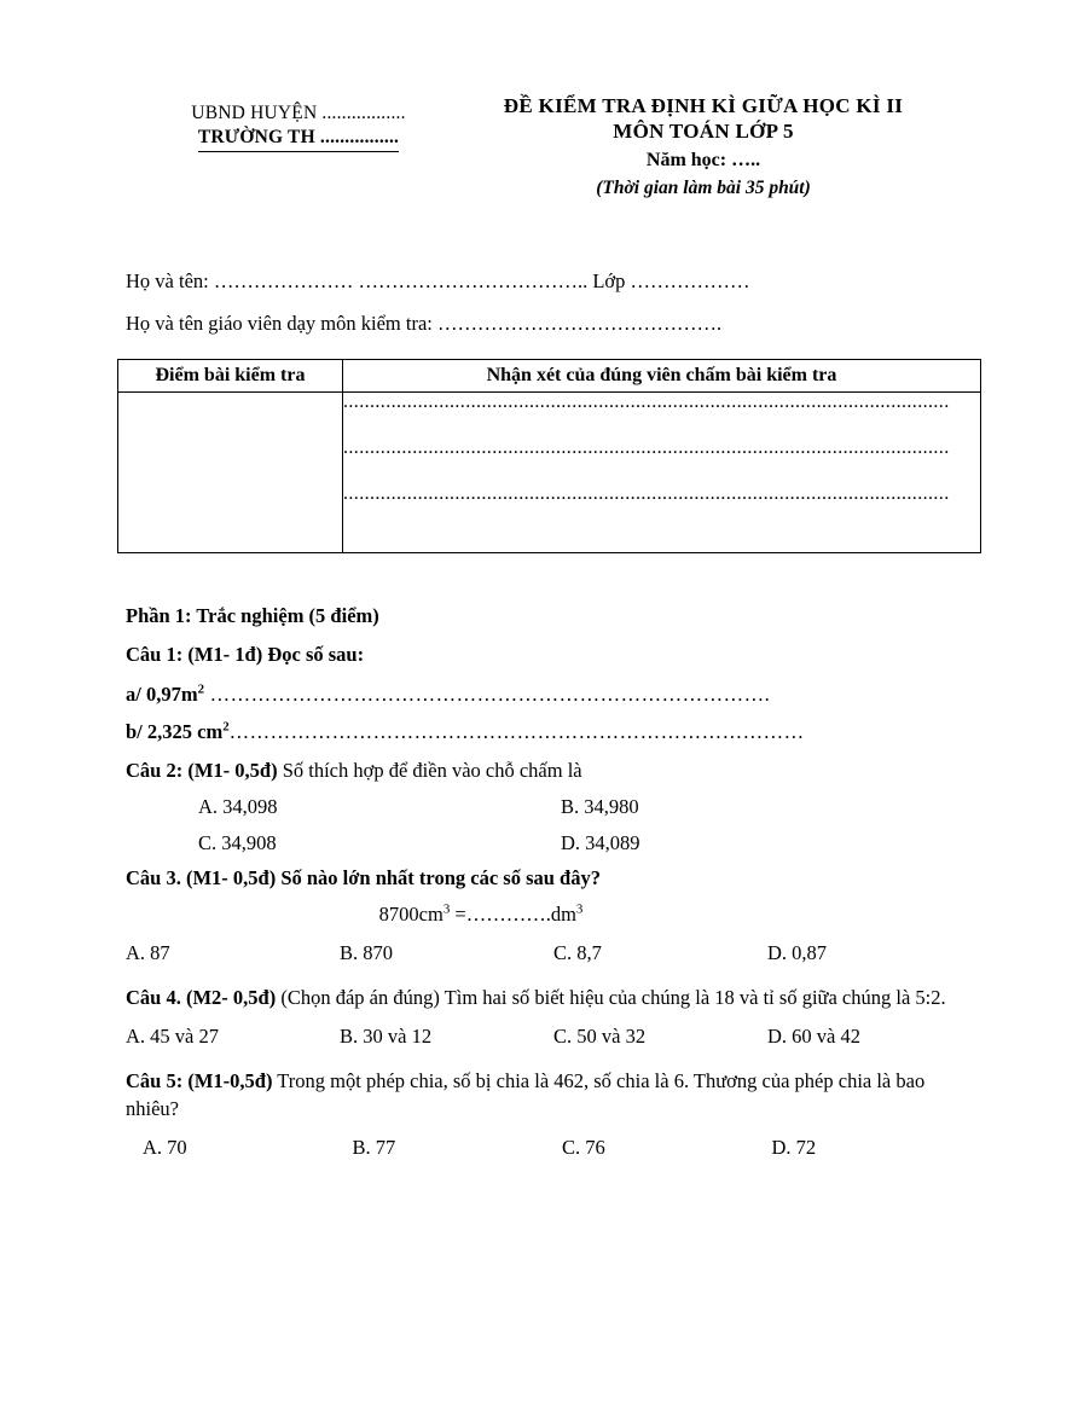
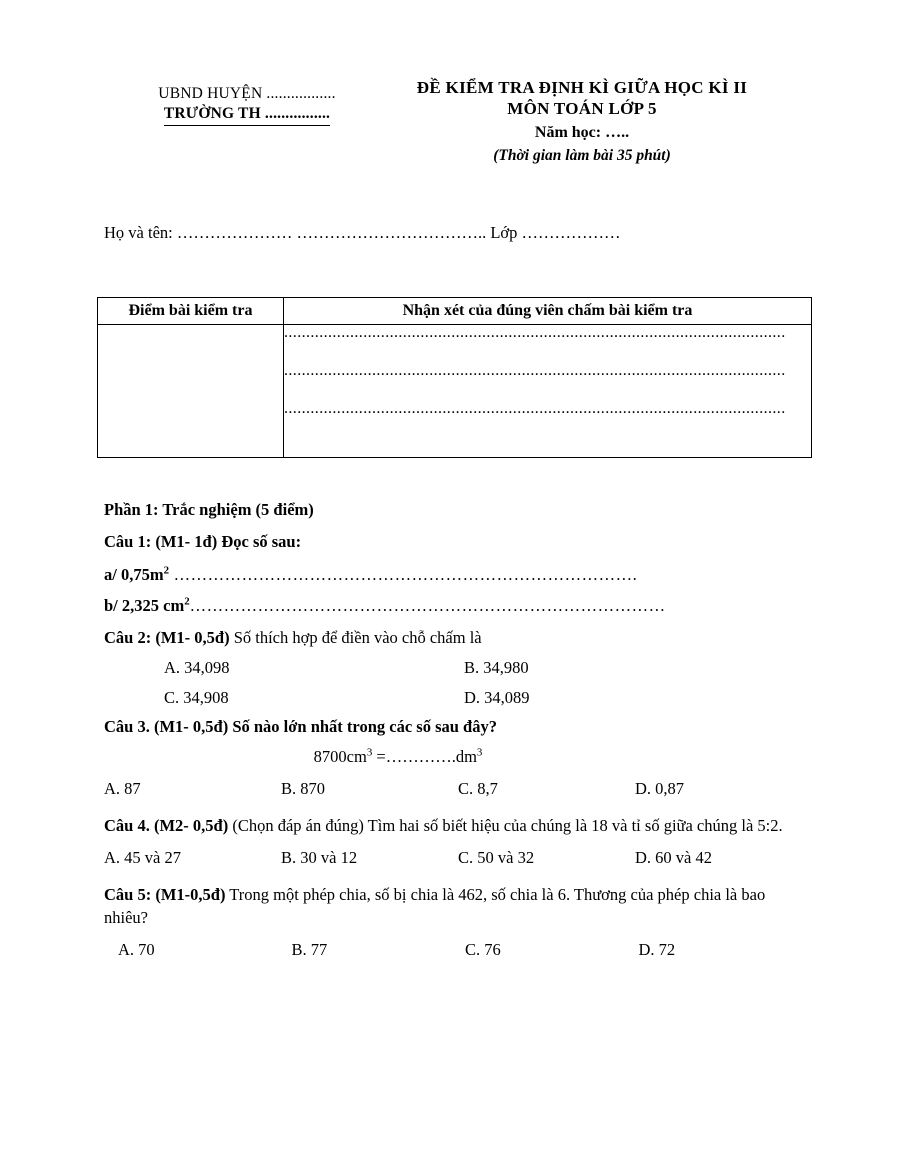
  UBND HUYỆN .................
  TRƯỜNG TH ................
  ĐỀ KIỂM TRA ĐỊNH KÌ GIỮA HỌC KÌ II
  MÔN TOÁN LỚP 5
  Năm học: …..
  (Thời gian làm bài 35 phút)
  Họ và tên: ………………… …………………………….. Lớp ………………
- Họ và tên giáo viên dạy môn kiểm tra: …………………………………….
  Điểm bài kiểm tra	Nhận xét của đúng viên chấm bài kiểm tra
  	.................................................................................................................. .................................................................................................................. ..................................................................................................................
  Phần 1: Trắc nghiệm (5 điểm)
  Câu 1: (M1- 1đ) Đọc số sau:
- a/ 0,97m2 ……………………………………………………………………….
+ a/ 0,75m2 ……………………………………………………………………….
  b/ 2,325 cm2…………………………………………………………………………
  Câu 2: (M1- 0,5đ) Số thích hợp để điền vào chỗ chấm là
  A. 34,098
  B. 34,980
  C. 34,908
  D. 34,089
  Câu 3. (M1- 0,5đ) Số nào lớn nhất trong các số sau đây?
  8700cm3 =………….dm3
  A. 87
  B. 870
  C. 8,7
  D. 0,87
  Câu 4. (M2- 0,5đ) (Chọn đáp án đúng) Tìm hai số biết hiệu của chúng là 18 và tỉ số giữa chúng là 5:2.
  A. 45 và 27
  B. 30 và 12
  C. 50 và 32
  D. 60 và 42
  Câu 5: (M1-0,5đ) Trong một phép chia, số bị chia là 462, số chia là 6. Thương của phép chia là bao nhiêu?
  A. 70
  B. 77
  C. 76
  D. 72
